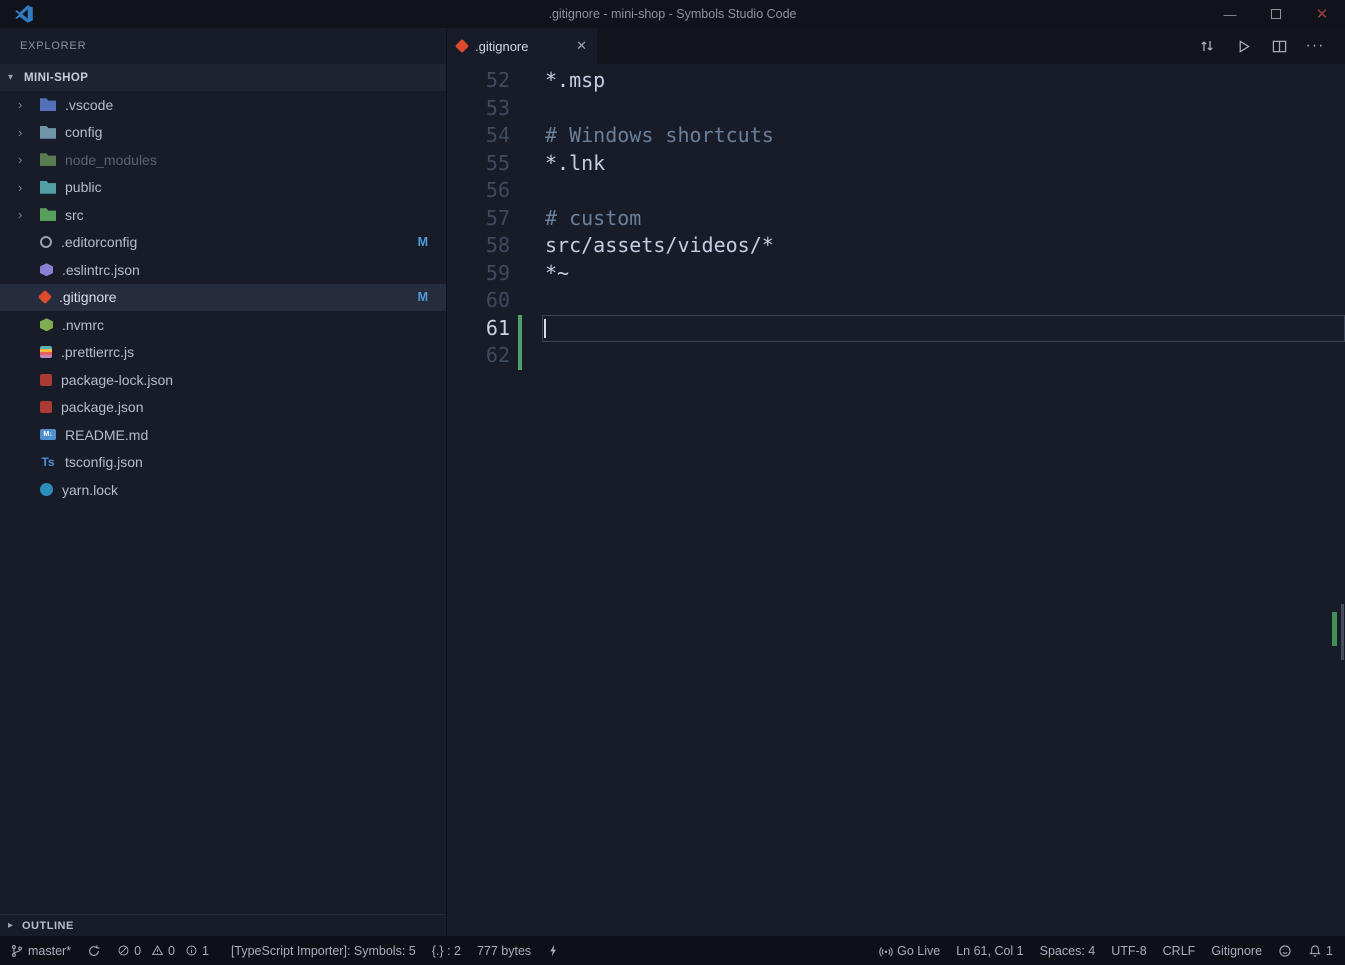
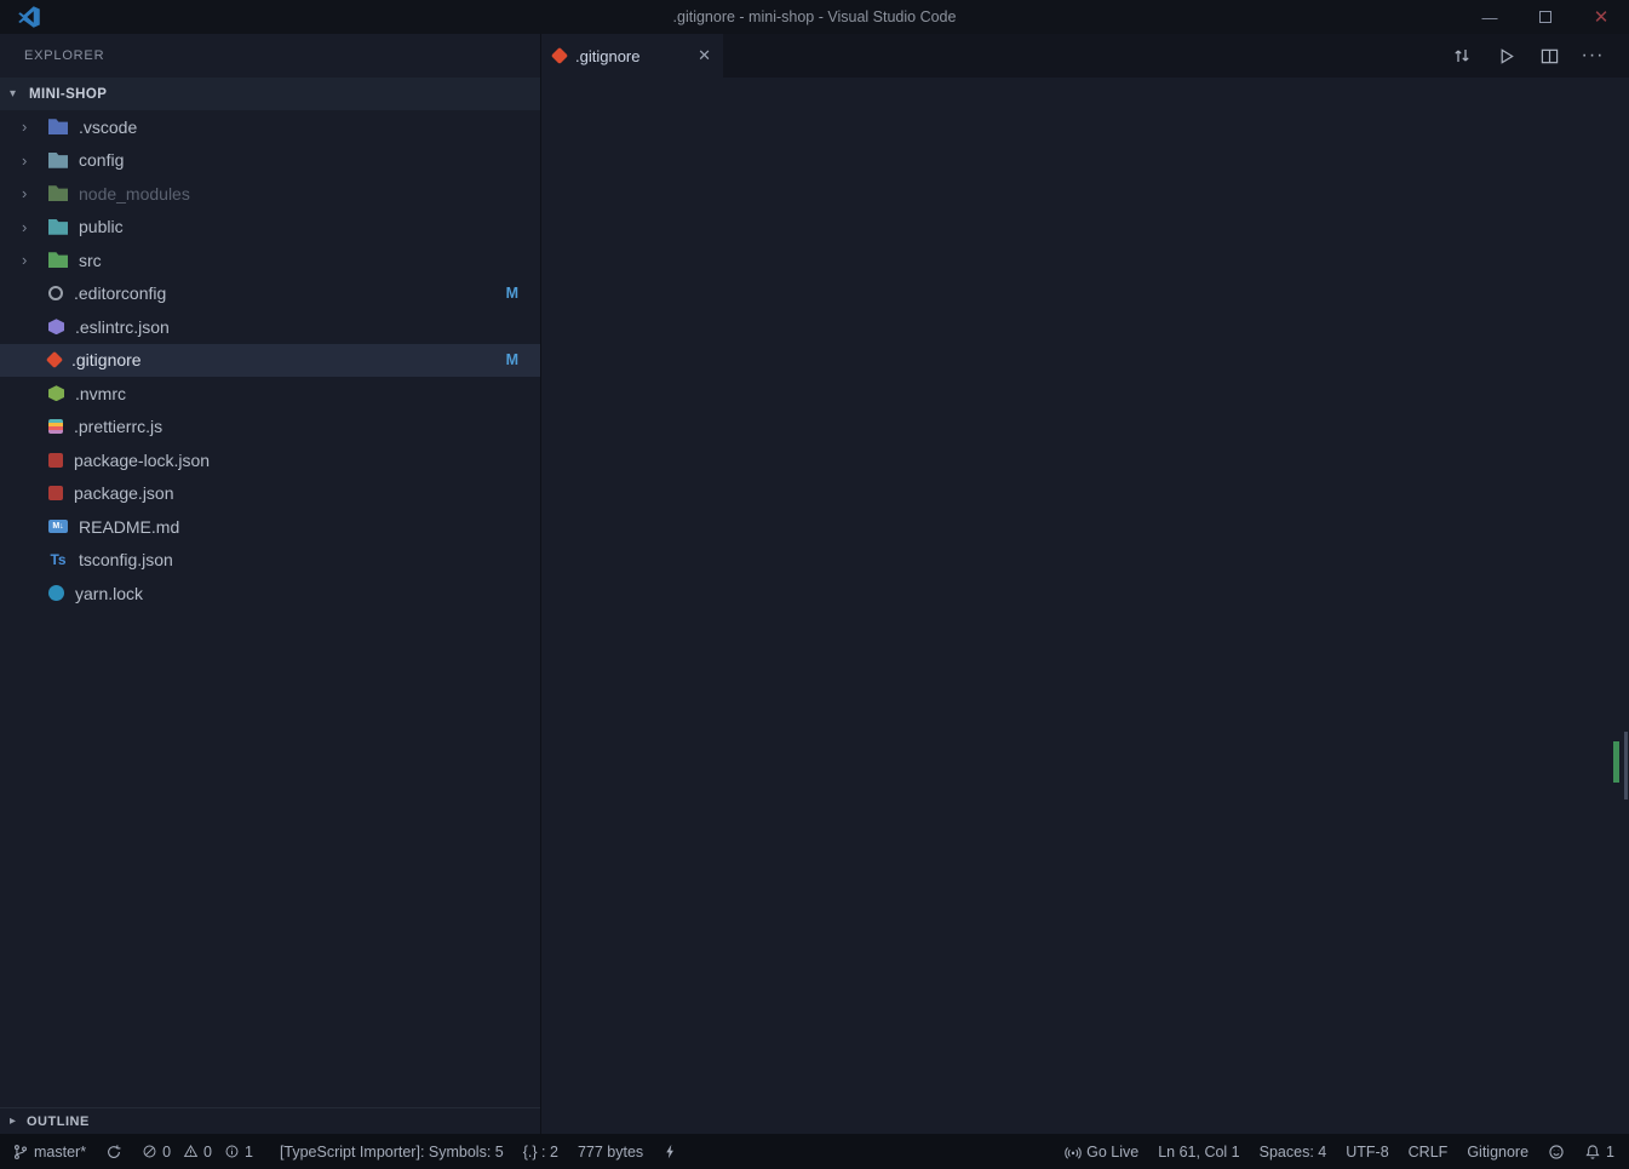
- .gitignore - mini-shop - Symbols Studio Code
+ .gitignore - mini-shop - Visual Studio Code
  —
  ✕
  EXPLORER
  ▾
  MINI-SHOP
  ›
  .vscode
  ›
  config
  ›
  node_modules
  ›
  public
  ›
  src
  .editorconfig
  M
  .eslintrc.json
  .gitignore
  M
  .nvmrc
  .prettierrc.js
  package-lock.json
  package.json
  README.md
  tsconfig.json
  yarn.lock
  ▸
  OUTLINE
  .gitignore
  ✕
  ···
- 52
- *.msp
- 53
- 54
- # Windows shortcuts
- 55
- *.lnk
- 56
- 57
- # custom
- 58
- src/assets/videos/*
- 59
- *~
- 60
- 61
- 62
  master*
  0
  0
  1
  [TypeScript Importer]: Symbols: 5
  {.} : 2
  777 bytes
  Go Live
  Ln 61, Col 1
  Spaces: 4
  UTF-8
  CRLF
  Gitignore
  1
